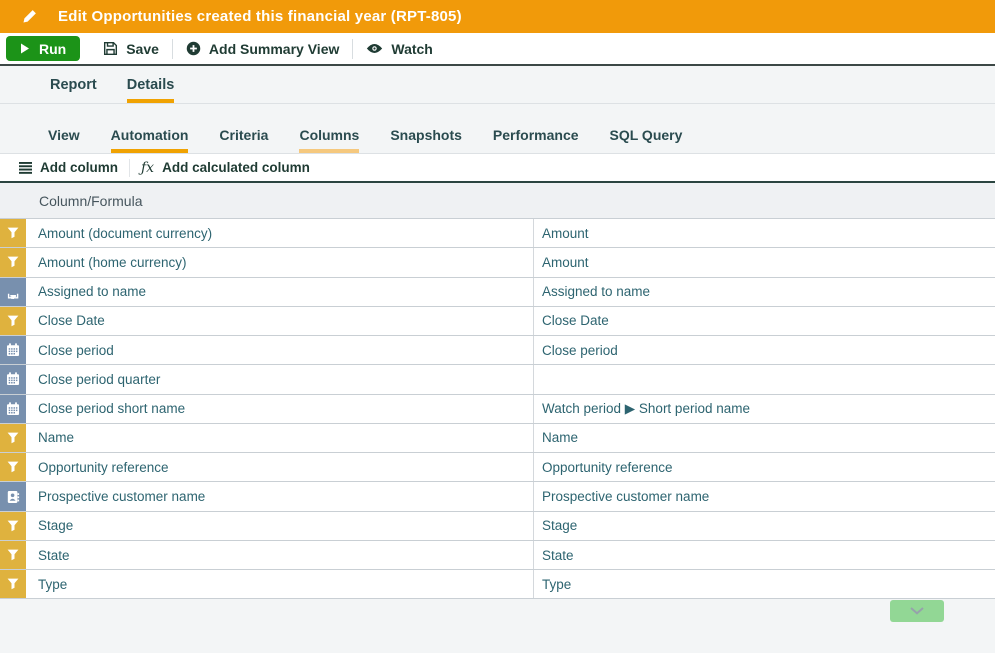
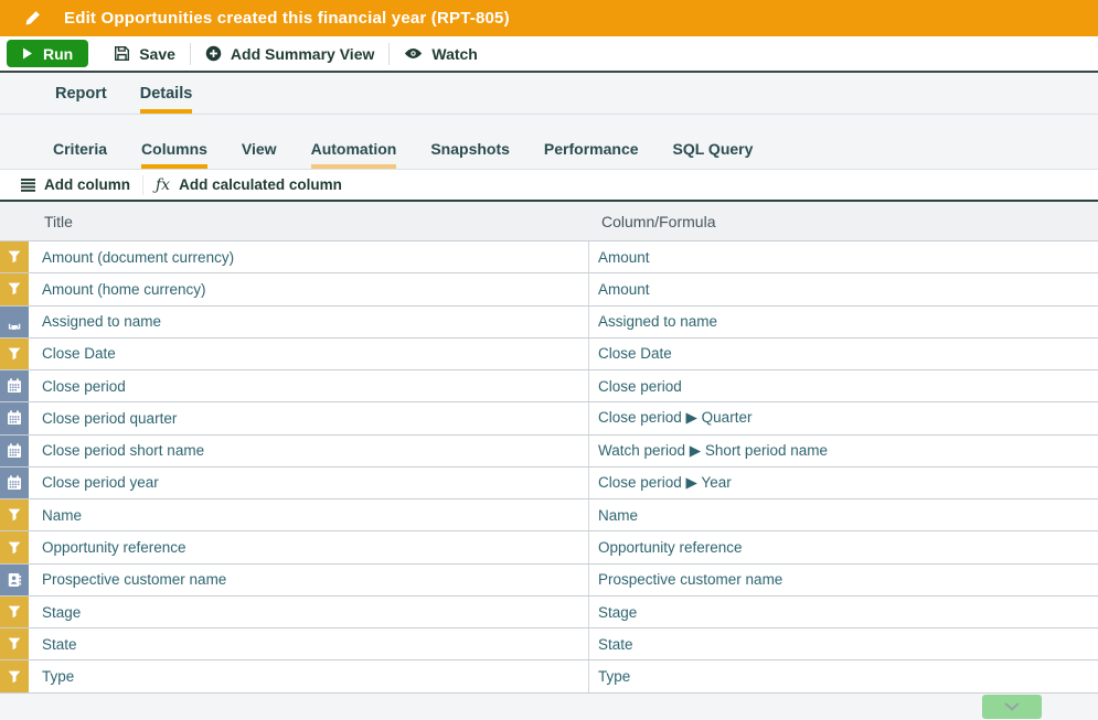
  Edit Opportunities created this financial year (RPT-805)
  Run
  Save
  Add Summary View
  Watch
  Report
  Details
- View
+ Criteria
- Automation
+ Columns
- Criteria
+ View
- Columns
+ Automation
  Snapshots
  Performance
  SQL Query
  Add column
  ƒx
  Add calculated column
+ Title
  Column/Formula
  Amount (document currency)
  Amount
  Amount (home currency)
  Amount
  Assigned to name
  Assigned to name
  Close Date
  Close Date
  Close period
  Close period
  Close period quarter
+ Close period ▶ Quarter
  Close period short name
  Watch period ▶ Short period name
+ Close period year
+ Close period ▶ Year
  Name
  Name
  Opportunity reference
  Opportunity reference
  Prospective customer name
  Prospective customer name
  Stage
  Stage
  State
  State
  Type
  Type
